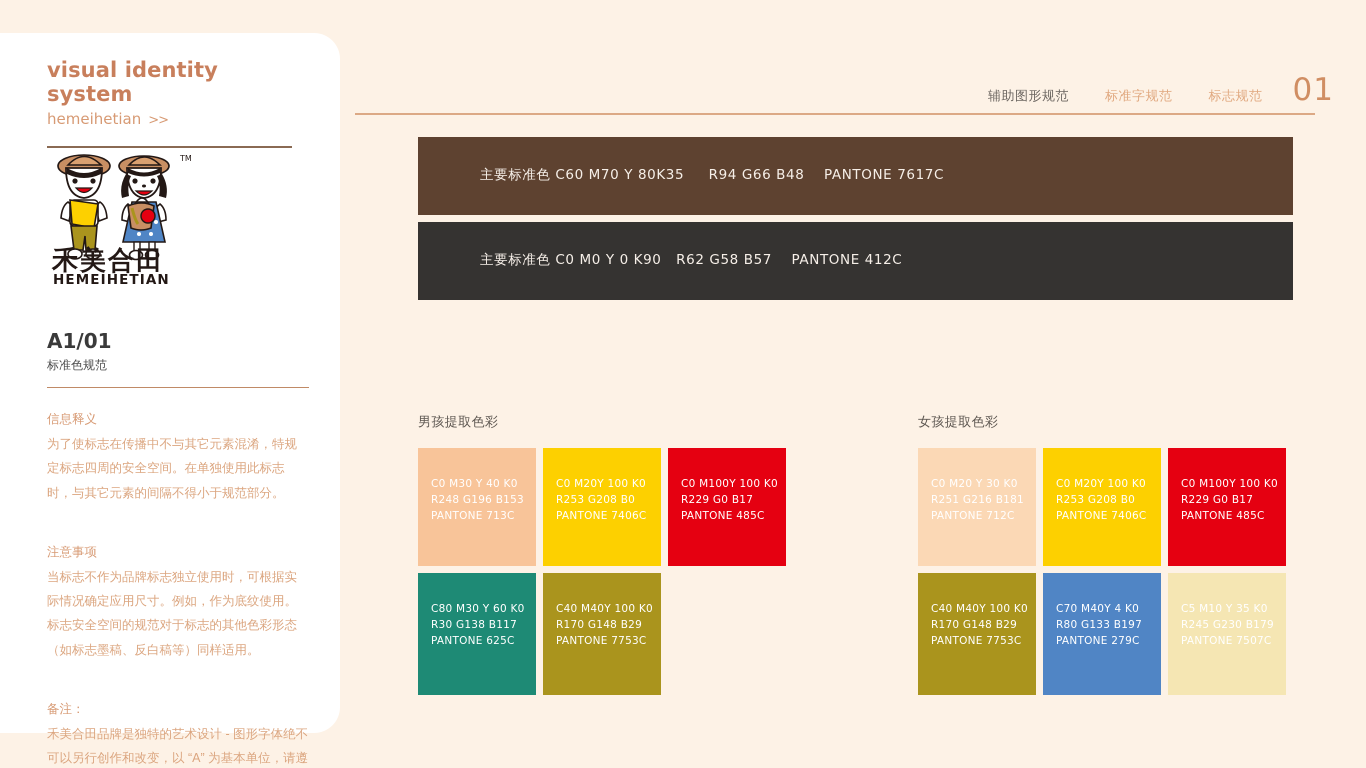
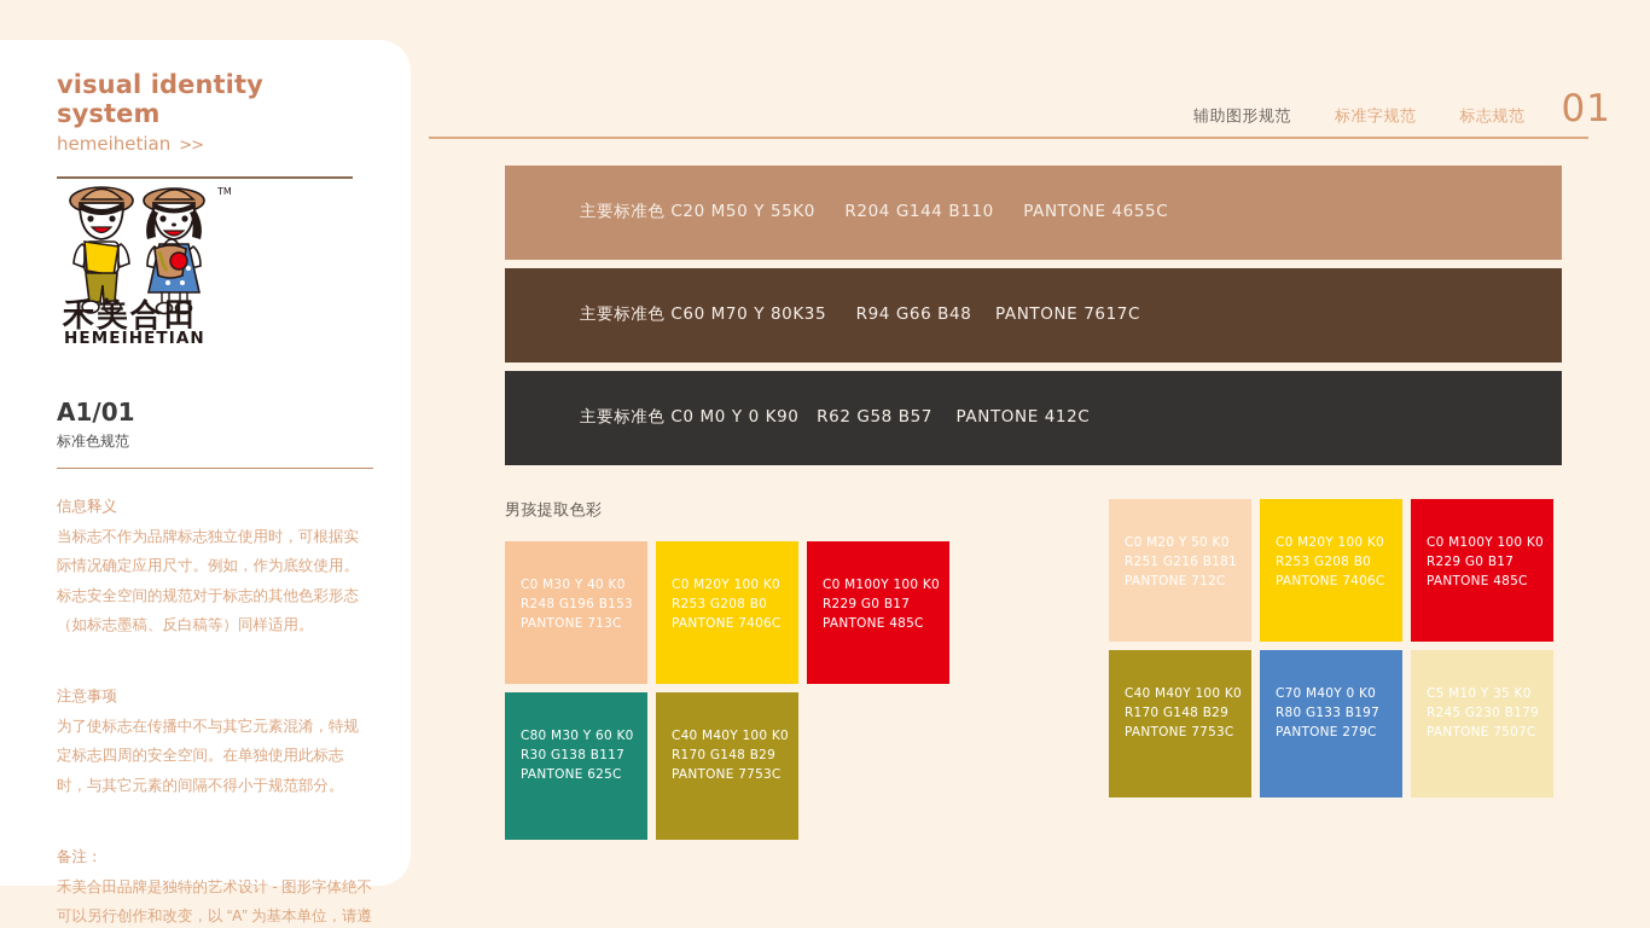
  visual identity system
  hemeihetian >>
  TM
  禾美合田
  HEMEIHETIAN
  A1/01
  标准色规范
  信息释义
- 为了使标志在传播中不与其它元素混淆，特规定标志四周的安全空间。在单独使用此标志时，与其它元素的间隔不得小于规范部分。
+ 当标志不作为品牌标志独立使用时，可根据实际情况确定应用尺寸。例如，作为底纹使用。标志安全空间的规范对于标志的其他色彩形态（如标志墨稿、反白稿等）同样适用。
  注意事项
- 当标志不作为品牌标志独立使用时，可根据实际情况确定应用尺寸。例如，作为底纹使用。标志安全空间的规范对于标志的其他色彩形态（如标志墨稿、反白稿等）同样适用。
+ 为了使标志在传播中不与其它元素混淆，特规定标志四周的安全空间。在单独使用此标志时，与其它元素的间隔不得小于规范部分。
  备注：
  禾美合田品牌是独特的艺术设计 - 图形字体绝不可以另行创作和改变，以 “A” 为基本单位，请遵
  辅助图形规范
  标准字规范
  标志规范
  01
+ 主要标准色 C20 M50 Y 55K0 R204 G144 B110 PANTONE 4655C
  主要标准色 C60 M70 Y 80K35 R94 G66 B48 PANTONE 7617C
  主要标准色 C0 M0 Y 0 K90 R62 G58 B57 PANTONE 412C
  男孩提取色彩
  C0 M30 Y 40 K0
  R248 G196 B153
  PANTONE 713C
  C0 M20Y 100 K0
  R253 G208 B0
  PANTONE 7406C
  C0 M100Y 100 K0
  R229 G0 B17
  PANTONE 485C
  C80 M30 Y 60 K0
  R30 G138 B117
  PANTONE 625C
  C40 M40Y 100 K0
  R170 G148 B29
  PANTONE 7753C
- 女孩提取色彩
- C0 M20 Y 30 K0
+ C0 M20 Y 50 K0
  R251 G216 B181
  PANTONE 712C
  C0 M20Y 100 K0
  R253 G208 B0
  PANTONE 7406C
  C0 M100Y 100 K0
  R229 G0 B17
  PANTONE 485C
  C40 M40Y 100 K0
  R170 G148 B29
  PANTONE 7753C
- C70 M40Y 4 K0
+ C70 M40Y 0 K0
  R80 G133 B197
  PANTONE 279C
  C5 M10 Y 35 K0
  R245 G230 B179
  PANTONE 7507C
